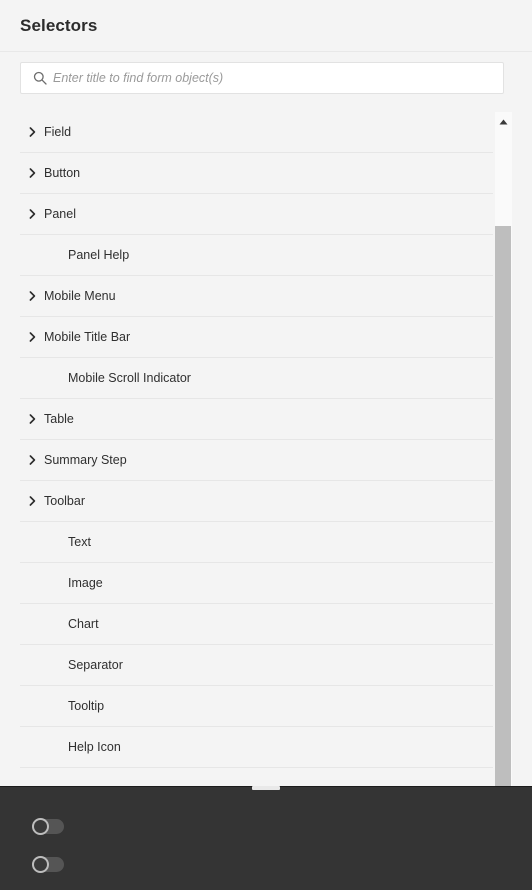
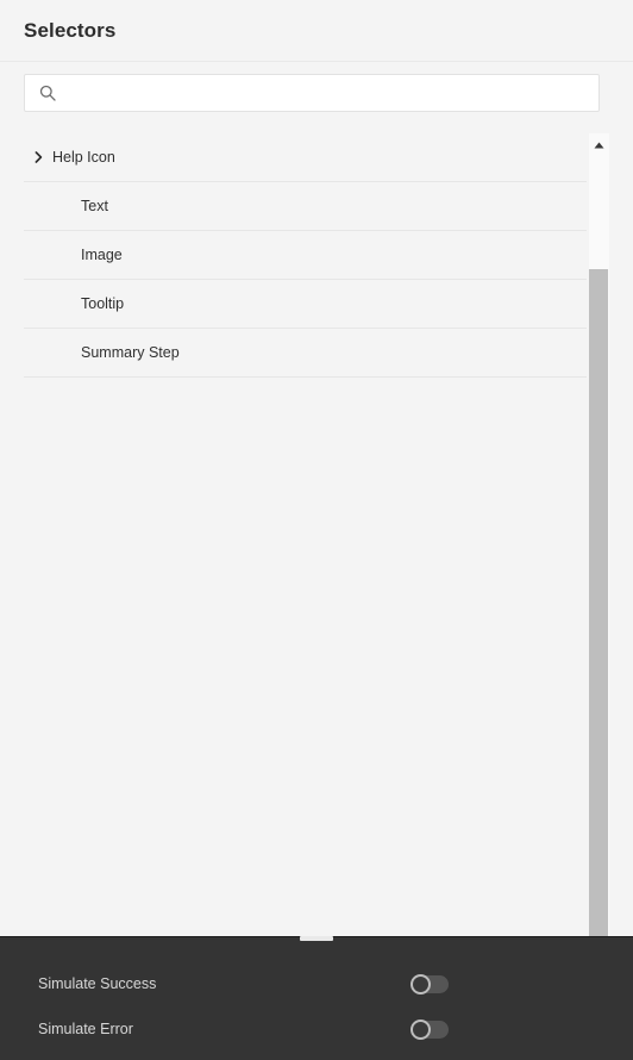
  Selectors
- Enter title to find form object(s)
- Field
- Button
- Panel
- Panel Help
- Mobile Menu
- Mobile Title Bar
- Mobile Scroll Indicator
- Table
- Summary Step
+ Help Icon
- Toolbar
  Text
  Image
- Chart
- Separator
  Tooltip
- Help Icon
+ Summary Step
+ Simulate Success
+ Simulate Error
